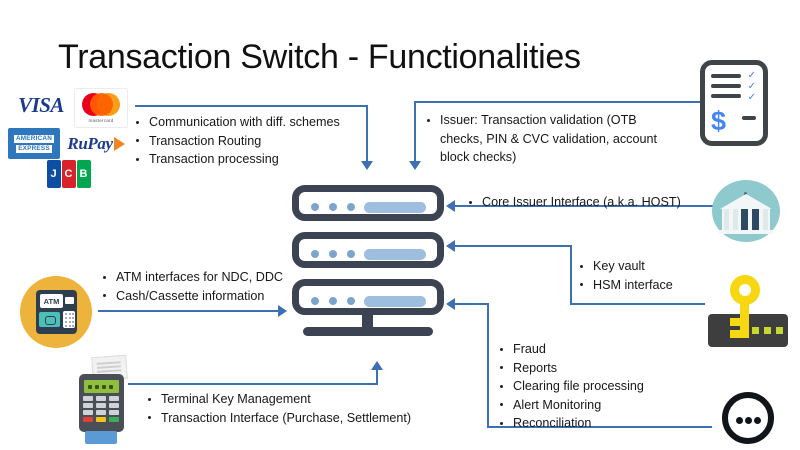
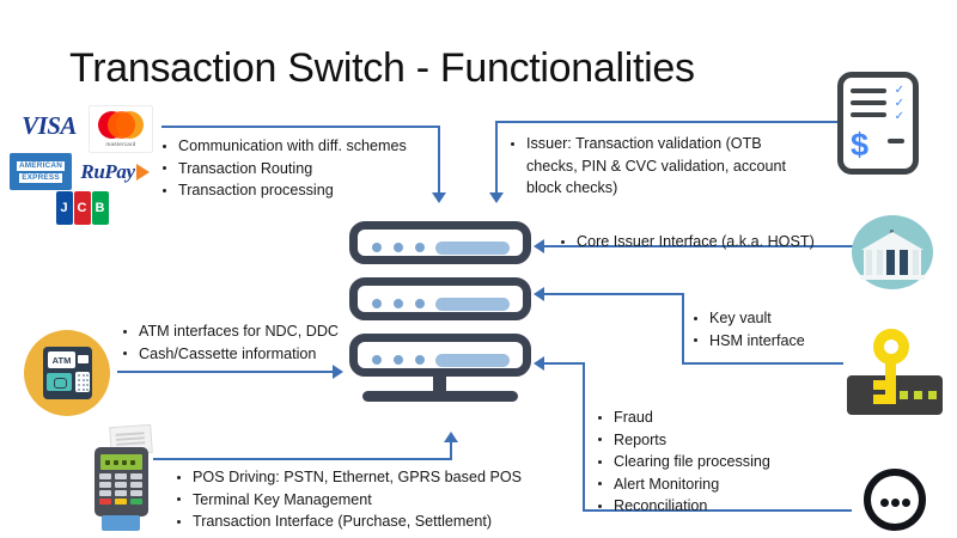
  Transaction Switch - Functionalities
  VISA
  RuPay
  J
  C
  B
  Communication with diff. schemes
  Transaction Routing
  Transaction processing
  Issuer: Transaction validation (OTB checks, PIN & CVC validation, account block checks)
  ✓
  ✓
  ✓
  $
  Core Issuer Interface (a.k.a. HOST)
  Key vault
  HSM interface
  ATM interfaces for NDC, DDC
  Cash/Cassette information
  ATM
+ POS Driving: PSTN, Ethernet, GPRS based POS
  Terminal Key Management
  Transaction Interface (Purchase, Settlement)
  Fraud
  Reports
  Clearing file processing
  Alert Monitoring
  Reconciliation
